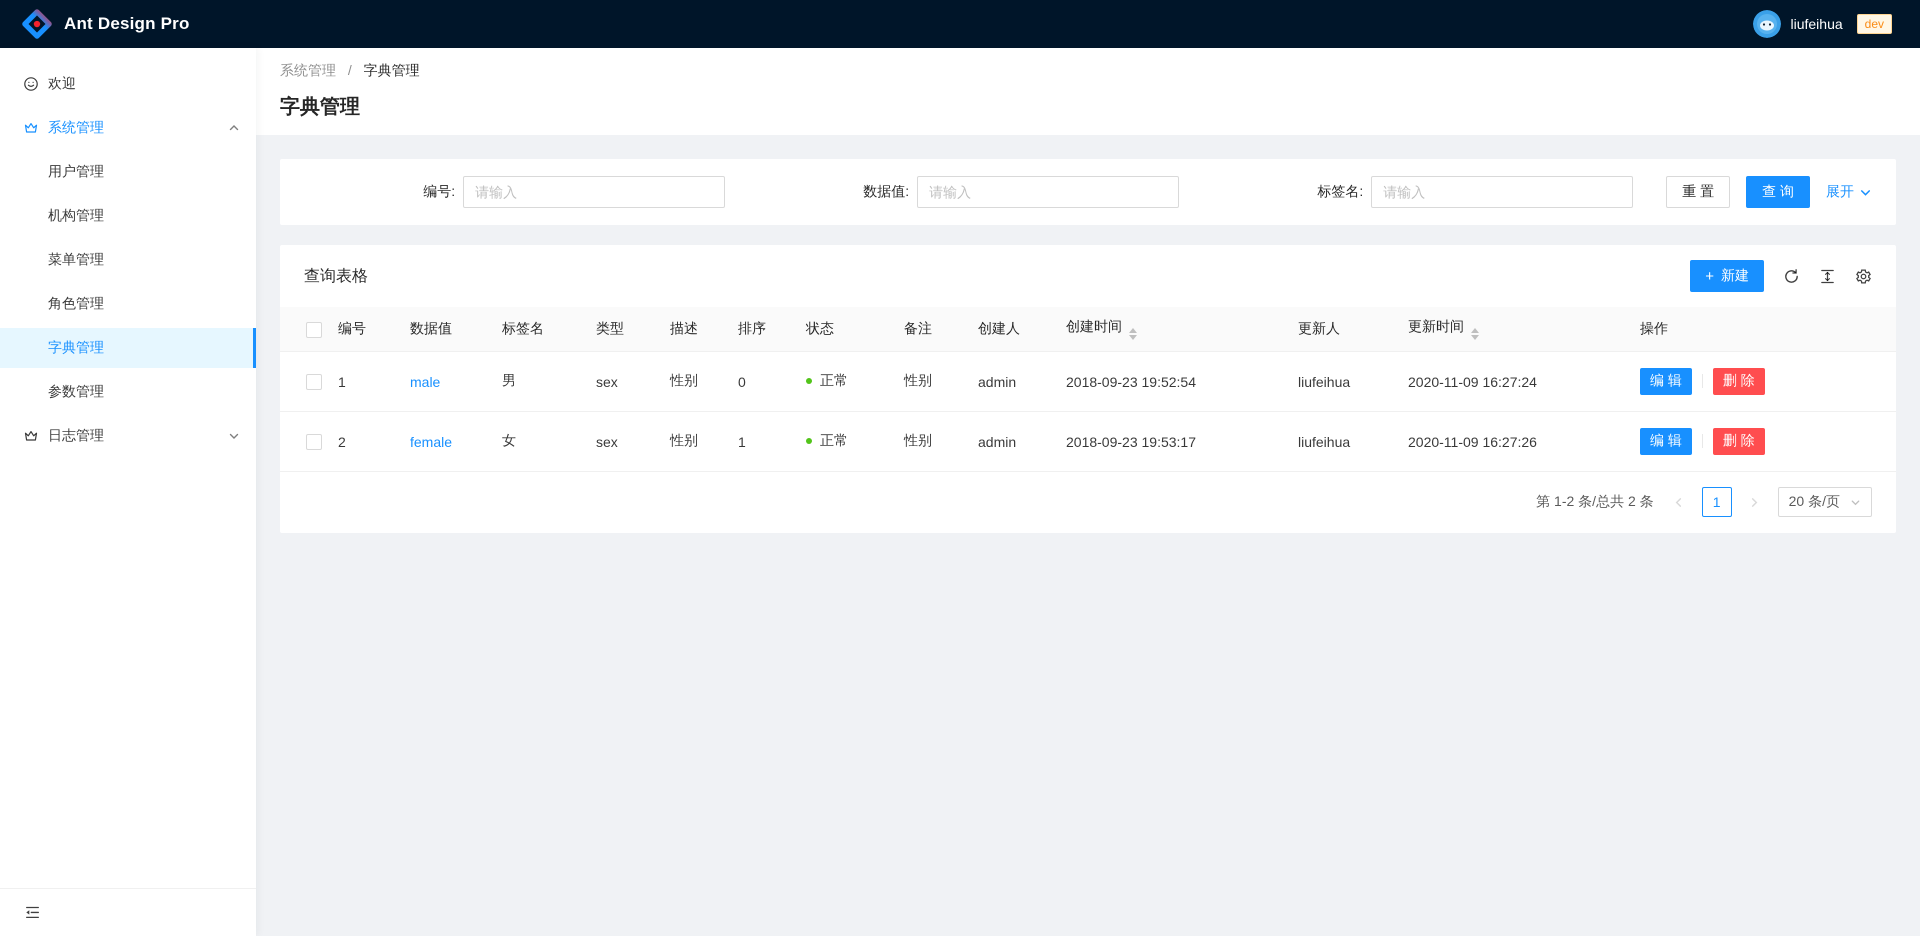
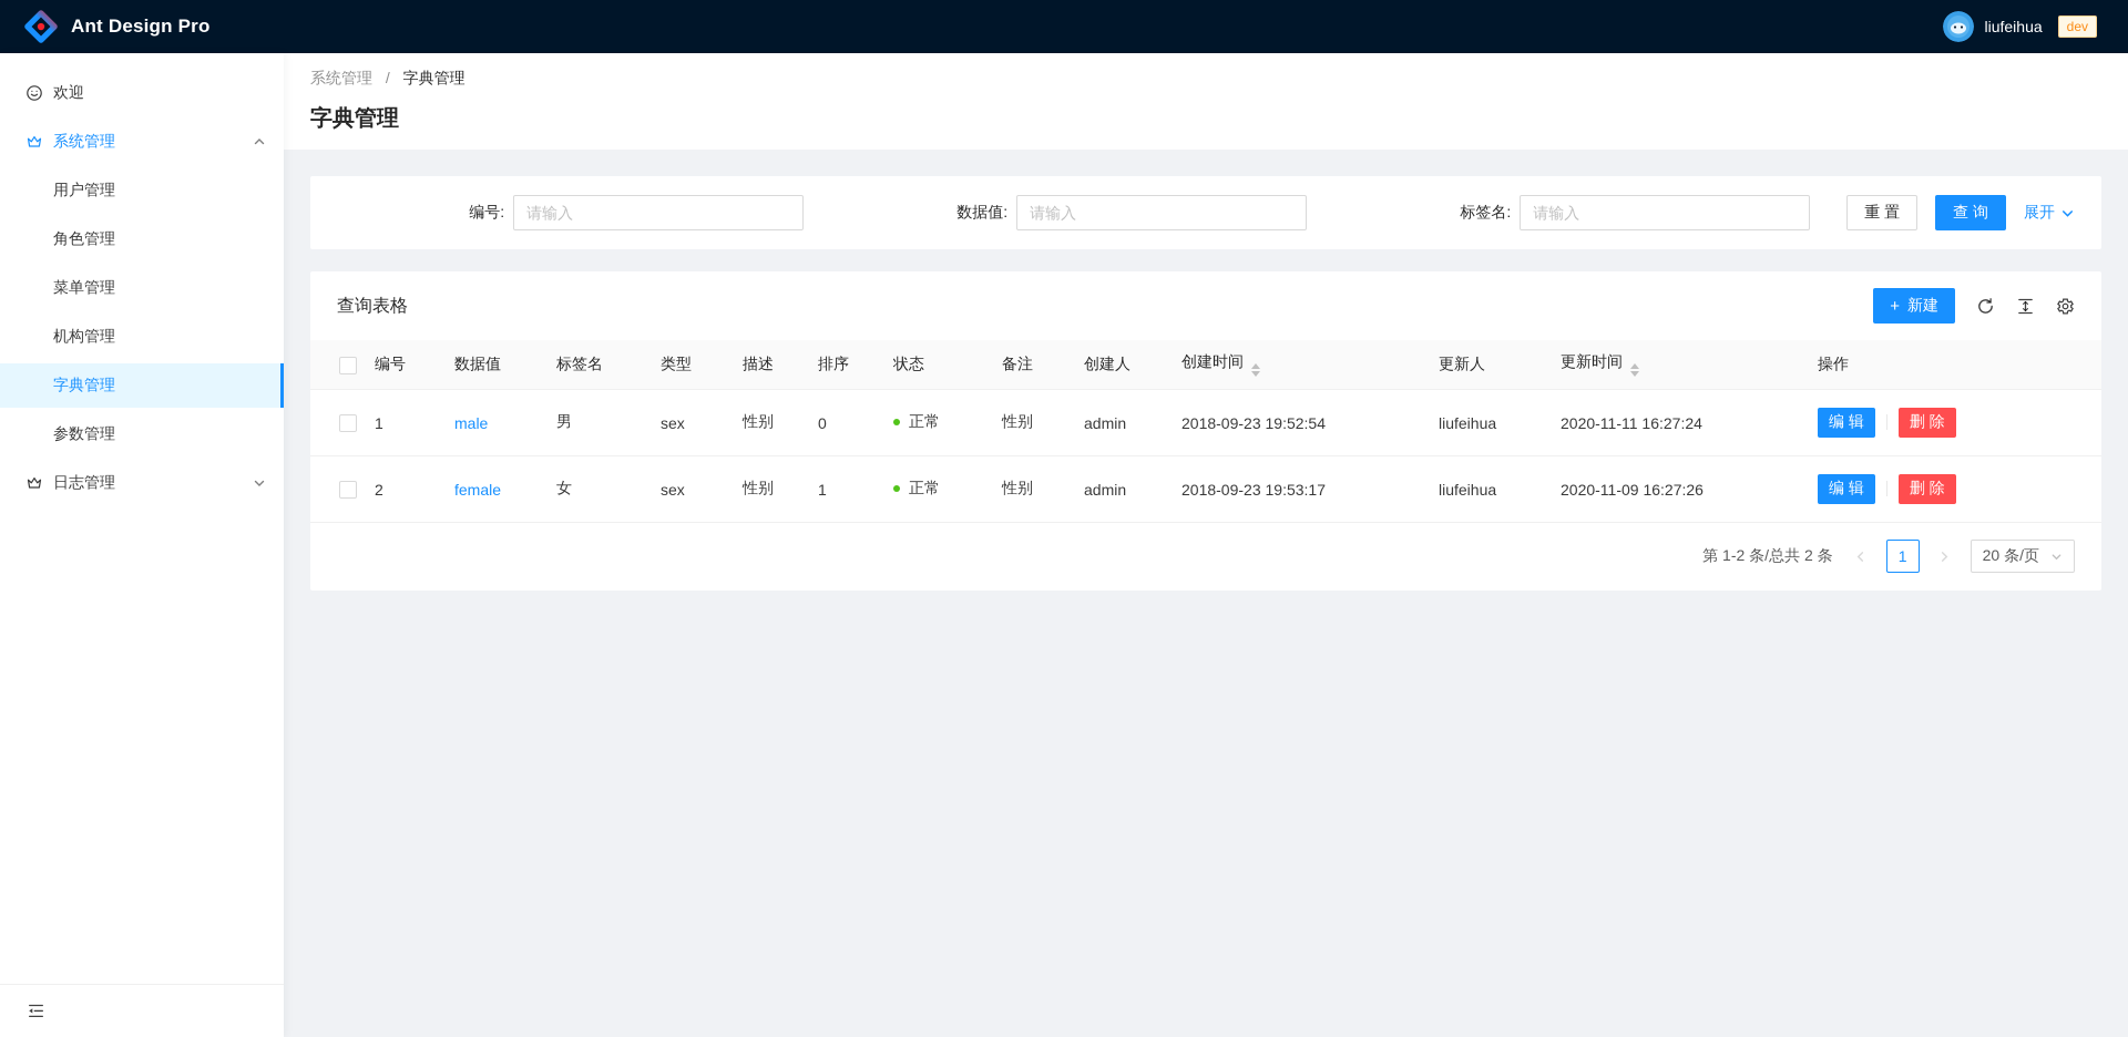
  Ant Design Pro
  liufeihua
  dev
  欢迎
  系统管理
  用户管理
- 机构管理
+ 角色管理
  菜单管理
- 角色管理
+ 机构管理
  字典管理
  参数管理
  日志管理
  系统管理 / 字典管理
  字典管理
  编号:
  请输入
  数据值:
  请输入
  标签名:
  请输入
  重 置
  查 询
  展开
  查询表格
  +
  新建
  	编号	数据值	标签名	类型	描述	排序	状态	备注	创建人	创建时间	更新人	更新时间	操作
- 	1	male	男	sex	性别	0	正常	性别	admin	2018-09-23 19:52:54	liufeihua	2020-11-09 16:27:24	编 辑 删 除
+ 	1	male	男	sex	性别	0	正常	性别	admin	2018-09-23 19:52:54	liufeihua	2020-11-11 16:27:24	编 辑 删 除
  	2	female	女	sex	性别	1	正常	性别	admin	2018-09-23 19:53:17	liufeihua	2020-11-09 16:27:26	编 辑 删 除
  第 1-2 条/总共 2 条
  1
  20 条/页
